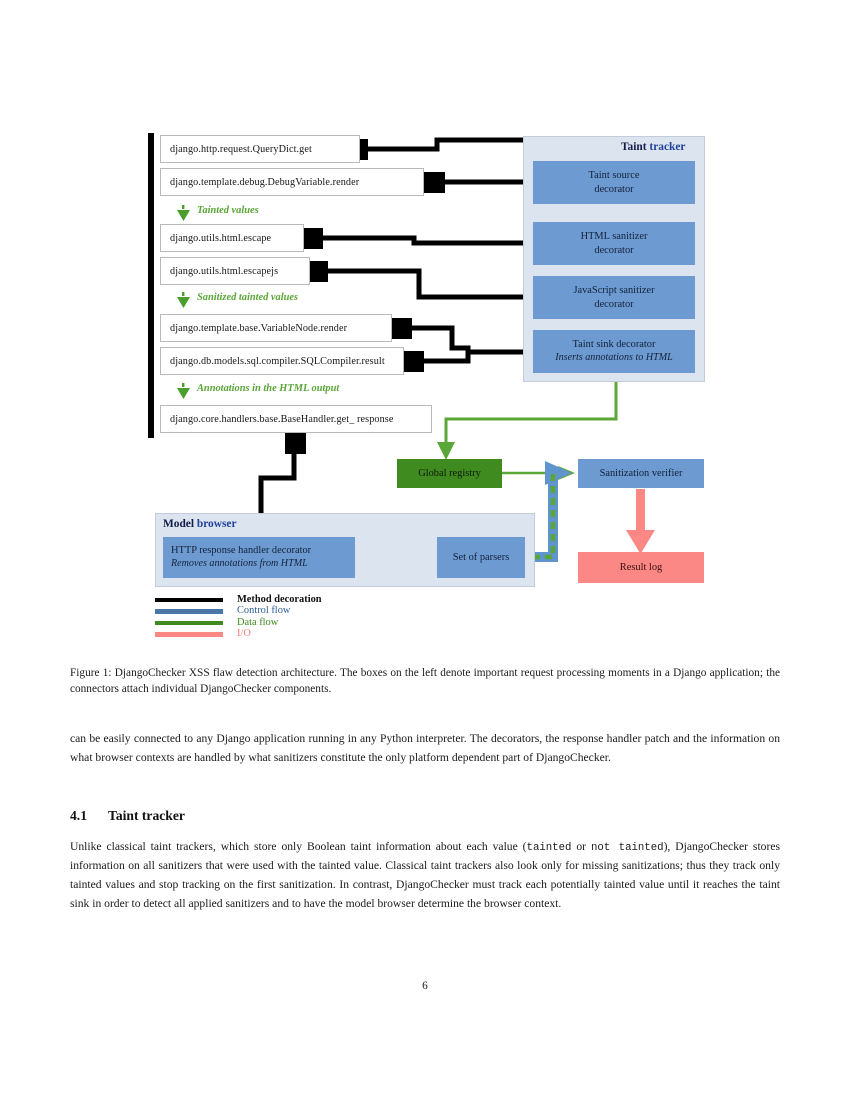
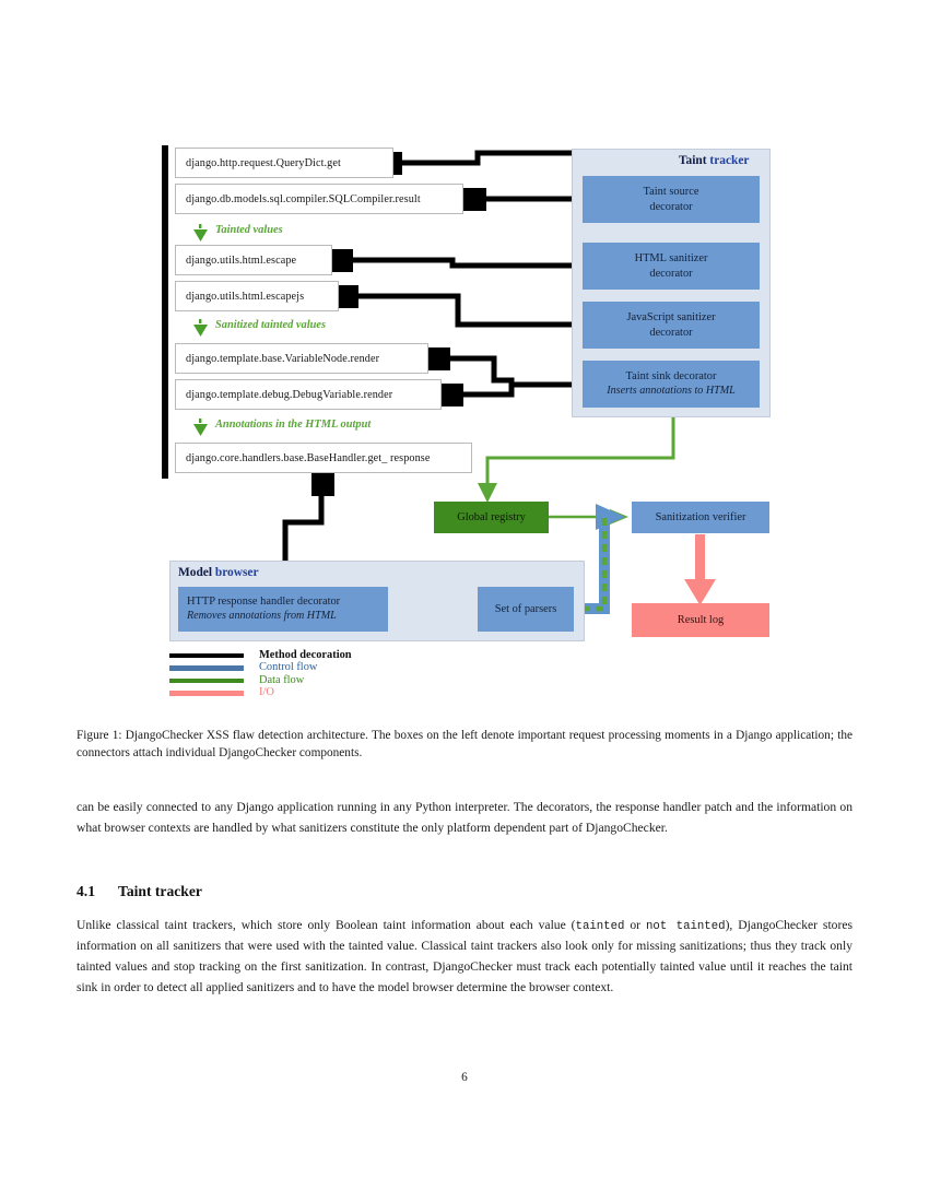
  django.http.request.QueryDict.get
- django.template.debug.DebugVariable.render
+ django.db.models.sql.compiler.SQLCompiler.result
  django.utils.html.escape
  django.utils.html.escapejs
  django.template.base.VariableNode.render
- django.db.models.sql.compiler.SQLCompiler.result
+ django.template.debug.DebugVariable.render
  django.core.handlers.base.BaseHandler.get_ response
  Tainted values
  Sanitized tainted values
  Annotations in the HTML output
  Taint tracker
  Taint source
  decorator
  HTML sanitizer
  decorator
  JavaScript sanitizer
  decorator
  Taint sink decorator
  Inserts annotations to HTML
  Model browser
  HTTP response handler decorator
  Removes annotations from HTML
  Set of parsers
  Global registry
  Sanitization verifier
  Result log
  Method decoration
  Control flow
  Data flow
  I/O
  Figure 1: DjangoChecker XSS flaw detection architecture. The boxes on the left denote important request processing moments in a Django application; the connectors attach individual DjangoChecker components.
  can be easily connected to any Django application running in any Python interpreter. The decorators, the response handler patch and the information on what browser contexts are handled by what sanitizers constitute the only platform dependent part of DjangoChecker.
  4.1 Taint tracker
  Unlike classical taint trackers, which store only Boolean taint information about each value (tainted or not tainted), DjangoChecker stores information on all sanitizers that were used with the tainted value. Classical taint trackers also look only for missing sanitizations; thus they track only tainted values and stop tracking on the first sanitization. In contrast, DjangoChecker must track each potentially tainted value until it reaches the taint sink in order to detect all applied sanitizers and to have the model browser determine the browser context.
  6
